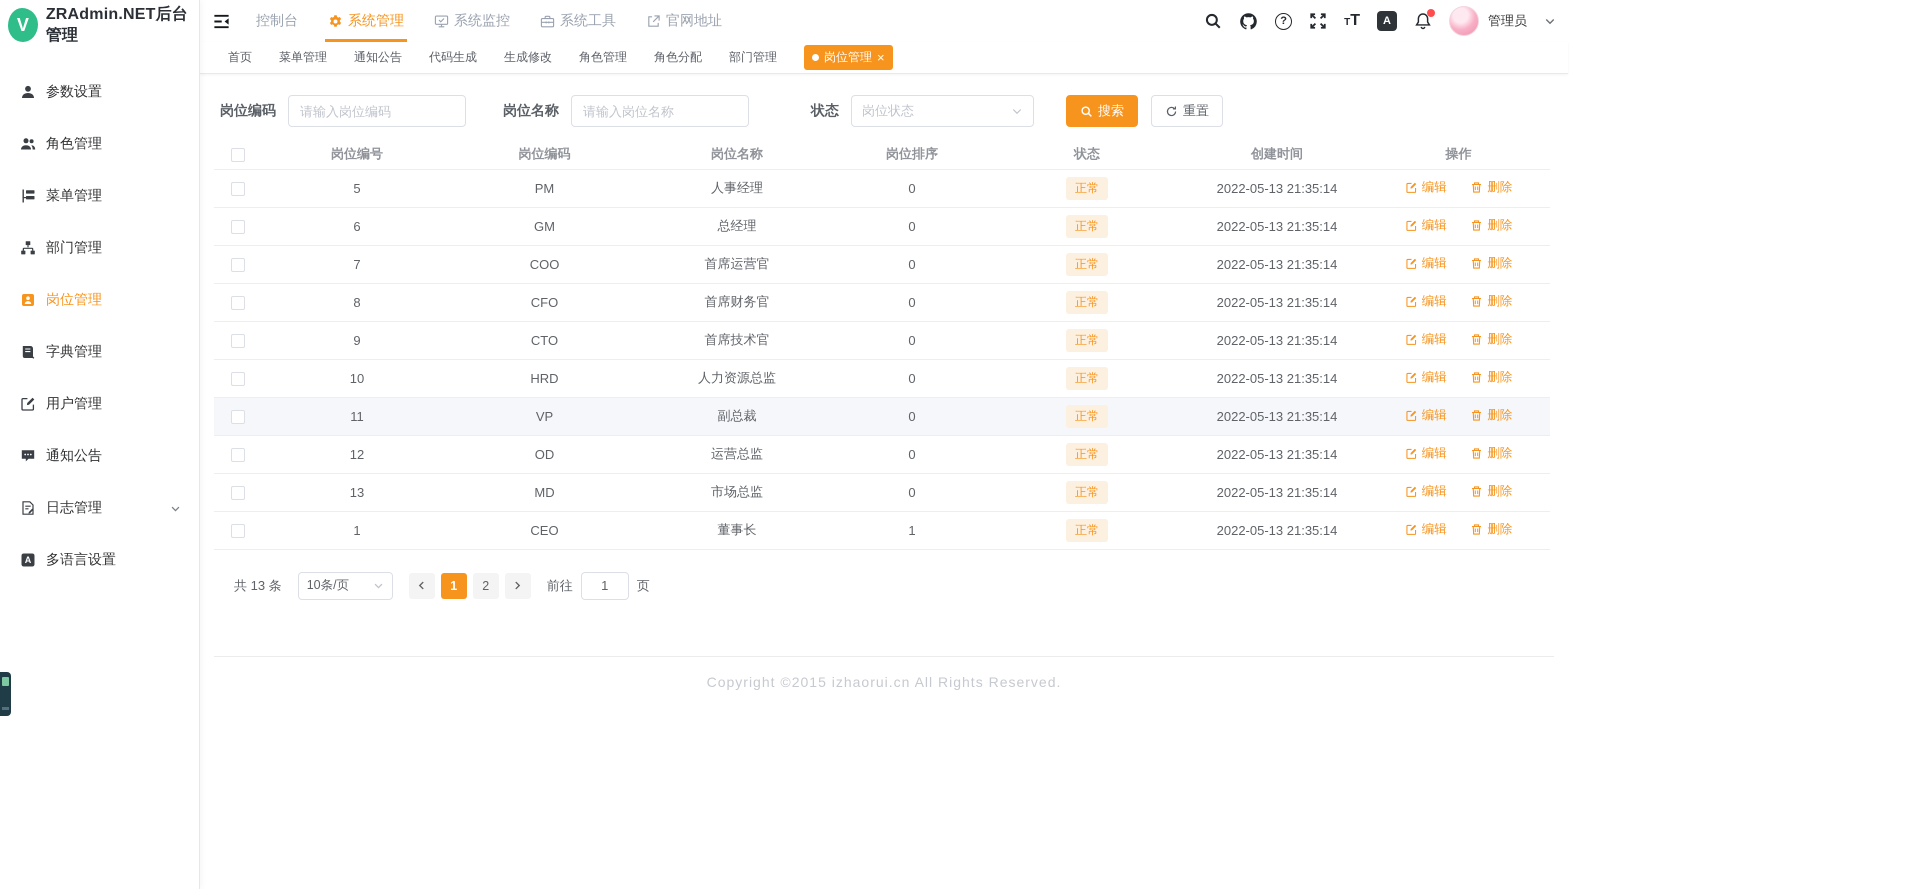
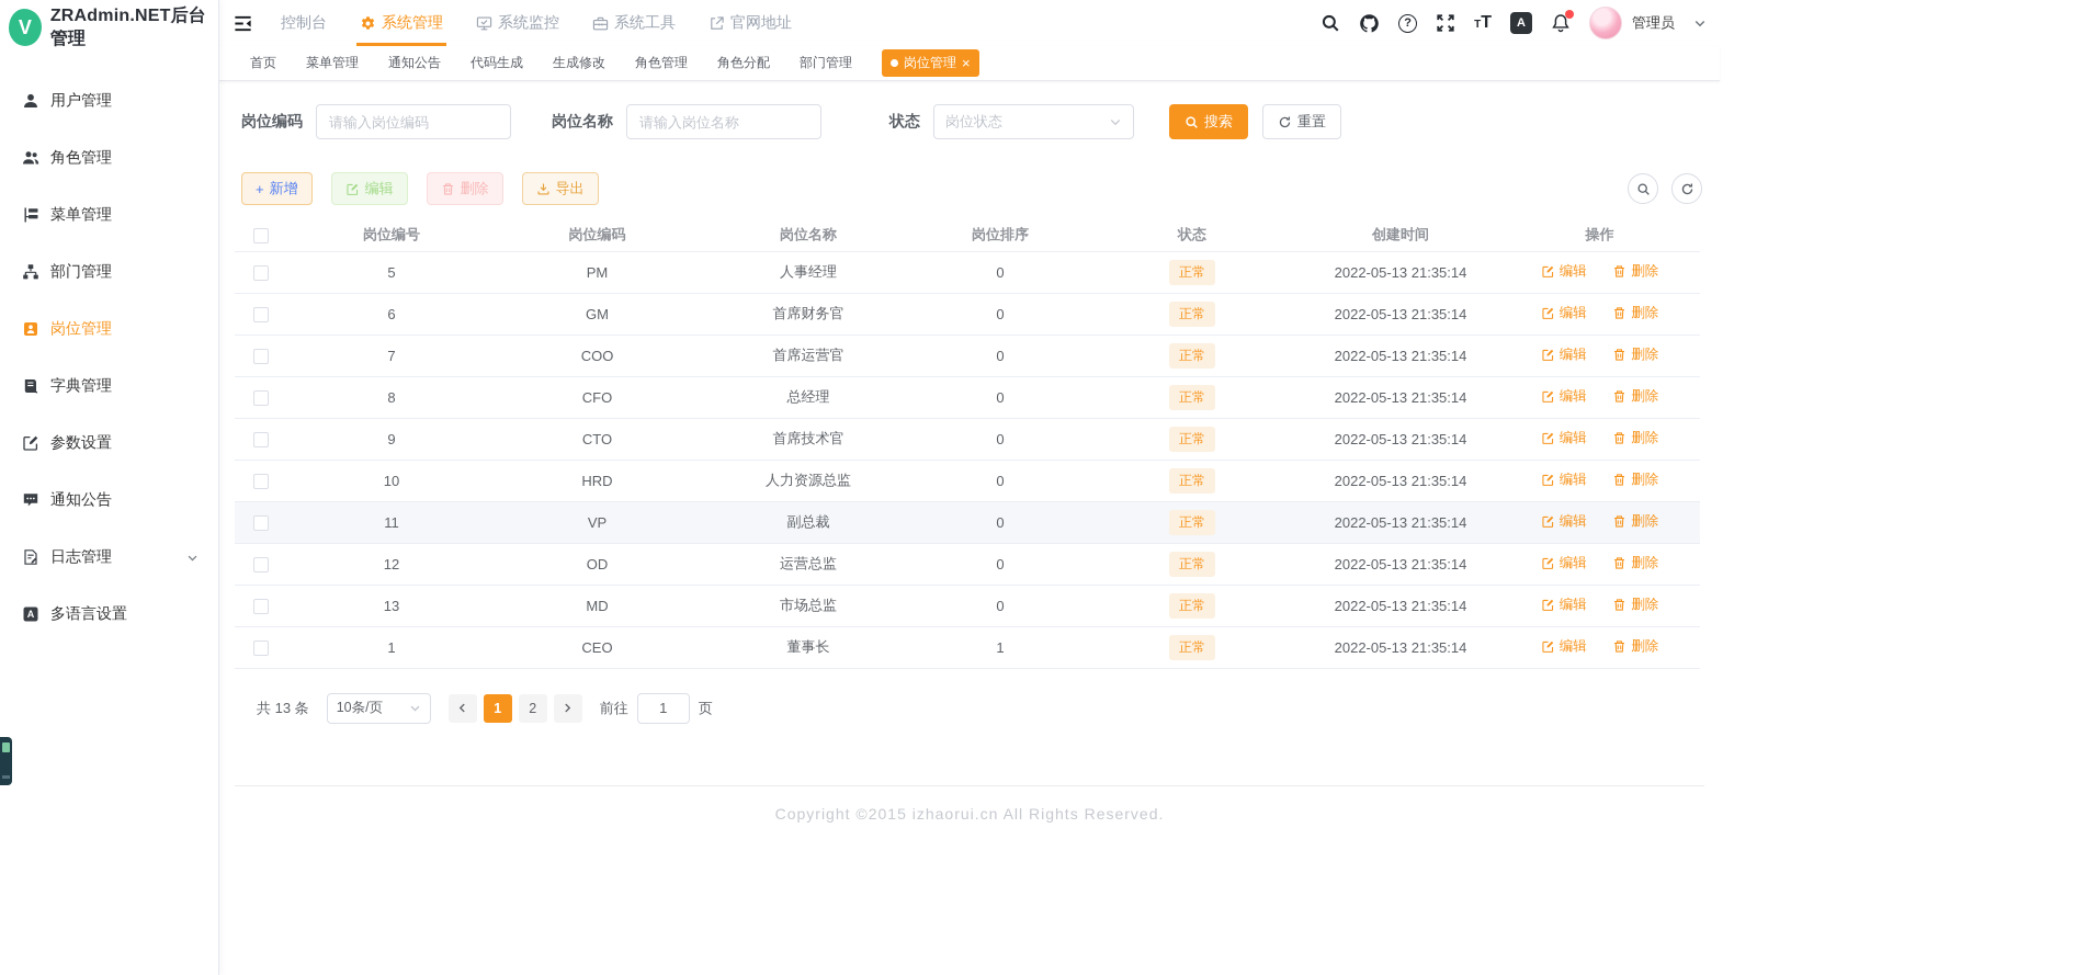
  V
  ZRAdmin.NET后台管理
- 参数设置
+ 用户管理
  角色管理
  菜单管理
  部门管理
  岗位管理
  字典管理
- 用户管理
+ 参数设置
  通知公告
  日志管理
  A
  多语言设置
  控制台
  系统管理
  系统监控
  系统工具
  官网地址
  ?
  T
  T
  A
  管理员
  首页
  菜单管理
  通知公告
  代码生成
  生成修改
  角色管理
  角色分配
  部门管理
  岗位管理
  ×
  岗位编码
  请输入岗位编码
  岗位名称
  请输入岗位名称
  状态
  岗位状态
  搜索
  重置
+ +
+ 新增
+ 编辑
+ 删除
+ 导出
  	岗位编号	岗位编码	岗位名称	岗位排序	状态	创建时间	操作
  	5	PM	人事经理	0	正常	2022-05-13 21:35:14	编辑 删除
- 	6	GM	总经理	0	正常	2022-05-13 21:35:14	编辑 删除
+ 	6	GM	首席财务官	0	正常	2022-05-13 21:35:14	编辑 删除
  	7	COO	首席运营官	0	正常	2022-05-13 21:35:14	编辑 删除
- 	8	CFO	首席财务官	0	正常	2022-05-13 21:35:14	编辑 删除
+ 	8	CFO	总经理	0	正常	2022-05-13 21:35:14	编辑 删除
  	9	CTO	首席技术官	0	正常	2022-05-13 21:35:14	编辑 删除
  	10	HRD	人力资源总监	0	正常	2022-05-13 21:35:14	编辑 删除
  	11	VP	副总裁	0	正常	2022-05-13 21:35:14	编辑 删除
  	12	OD	运营总监	0	正常	2022-05-13 21:35:14	编辑 删除
  	13	MD	市场总监	0	正常	2022-05-13 21:35:14	编辑 删除
  	1	CEO	董事长	1	正常	2022-05-13 21:35:14	编辑 删除
  共 13 条
  10条/页
  1
  2
  前往
  1
  页
  Copyright ©2015 izhaorui.cn All Rights Reserved.
